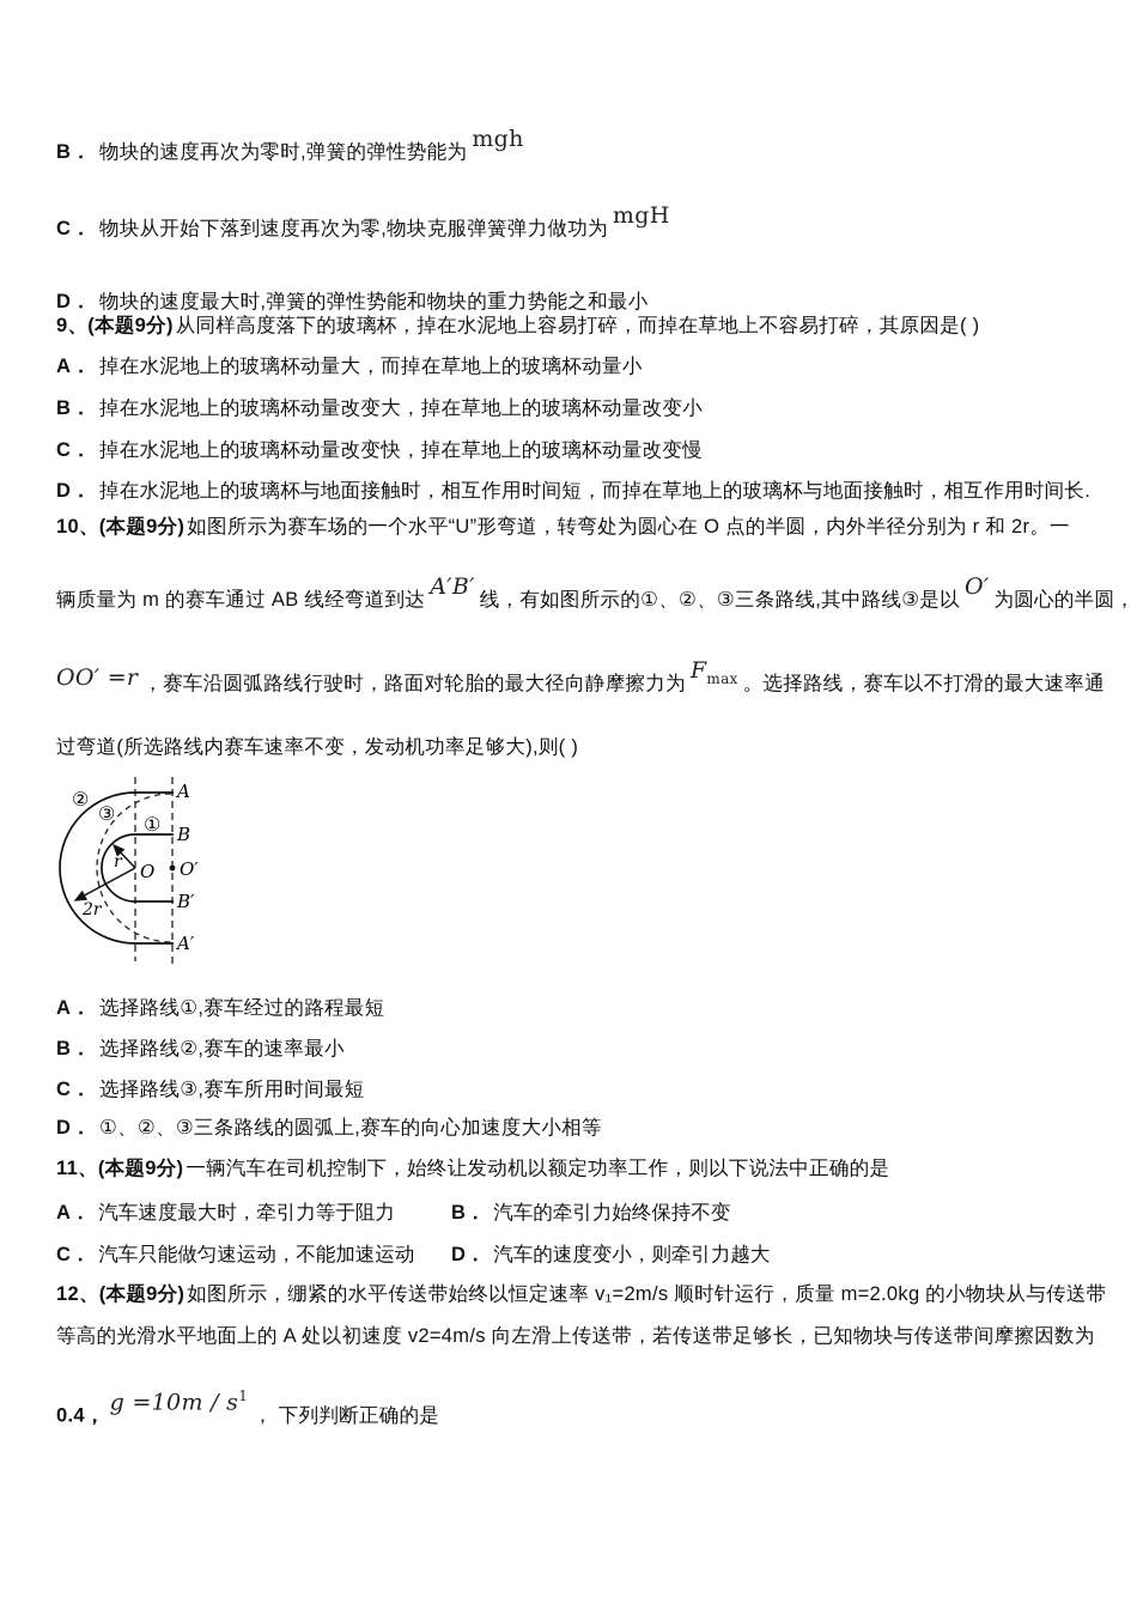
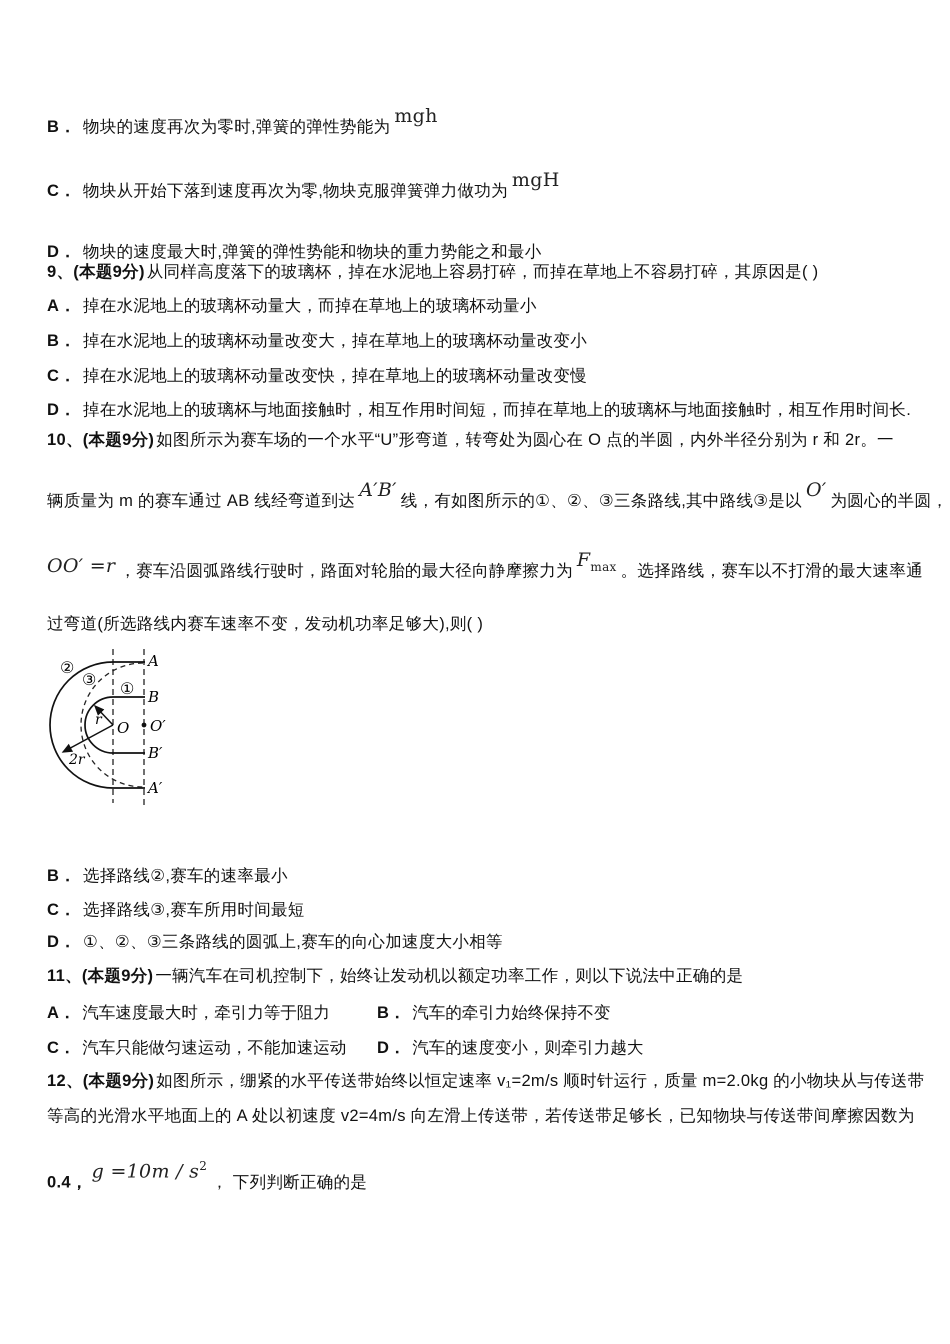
  B． 物块的速度再次为零时,弹簧的弹性势能为mgh
  C． 物块从开始下落到速度再次为零,物块克服弹簧弹力做功为mgH
  D． 物块的速度最大时,弹簧的弹性势能和物块的重力势能之和最小
  9、(本题9分)从同样高度落下的玻璃杯，掉在水泥地上容易打碎，而掉在草地上不容易打碎，其原因是( )
  A． 掉在水泥地上的玻璃杯动量大，而掉在草地上的玻璃杯动量小
  B． 掉在水泥地上的玻璃杯动量改变大，掉在草地上的玻璃杯动量改变小
  C． 掉在水泥地上的玻璃杯动量改变快，掉在草地上的玻璃杯动量改变慢
  D． 掉在水泥地上的玻璃杯与地面接触时，相互作用时间短，而掉在草地上的玻璃杯与地面接触时，相互作用时间长.
  10、(本题9分)如图所示为赛车场的一个水平“U”形弯道，转弯处为圆心在 O 点的半圆，内外半径分别为 r 和 2r。一
  辆质量为 m 的赛车通过 AB 线经弯道到达A′B′线，有如图所示的①、②、③三条路线,其中路线③是以O′为圆心的半圆，
  OO′ =r ，赛车沿圆弧路线行驶时，路面对轮胎的最大径向静摩擦力为Fmax 。选择路线，赛车以不打滑的最大速率通
  过弯道(所选路线内赛车速率不变，发动机功率足够大),则( )
  A
  B
  O
  O′
  B′
  A′
  r
  2r
  ②
  ③
  ①
- A． 选择路线①,赛车经过的路程最短
  B． 选择路线②,赛车的速率最小
  C． 选择路线③,赛车所用时间最短
  D． ①、②、③三条路线的圆弧上,赛车的向心加速度大小相等
  11、(本题9分)一辆汽车在司机控制下，始终让发动机以额定功率工作，则以下说法中正确的是
  A． 汽车速度最大时，牵引力等于阻力
  B． 汽车的牵引力始终保持不变
  C． 汽车只能做匀速运动，不能加速运动
  D． 汽车的速度变小，则牵引力越大
  12、(本题9分)如图所示，绷紧的水平传送带始终以恒定速率 v₁=2m/s 顺时针运行，质量 m=2.0kg 的小物块从与传送带
  等高的光滑水平地面上的 A 处以初速度 v2=4m/s 向左滑上传送带，若传送带足够长，已知物块与传送带间摩擦因数为
- 0.4，g =10m / s1， 下列判断正确的是
+ 0.4，g =10m / s2， 下列判断正确的是
